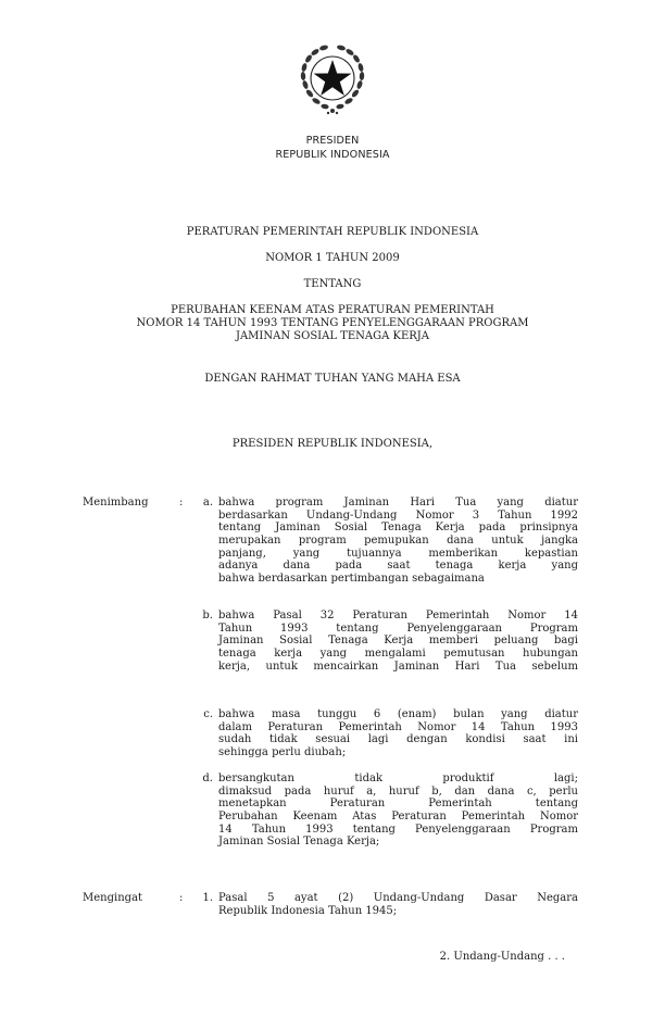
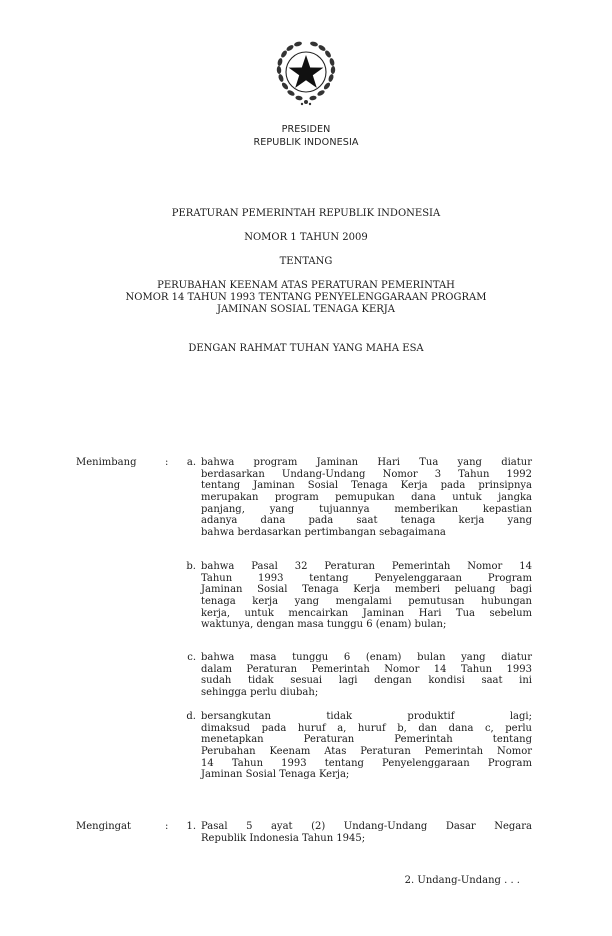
  PRESIDEN
  REPUBLIK INDONESIA
  PERATURAN PEMERINTAH REPUBLIK INDONESIA
  NOMOR 1 TAHUN 2009
  TENTANG
  PERUBAHAN KEENAM ATAS PERATURAN PEMERINTAH
  NOMOR 14 TAHUN 1993 TENTANG PENYELENGGARAAN PROGRAM
  JAMINAN SOSIAL TENAGA KERJA
  DENGAN RAHMAT TUHAN YANG MAHA ESA
- PRESIDEN REPUBLIK INDONESIA,
  Menimbang
  :
  a.
  bahwa program Jaminan Hari Tua yang diatur
  berdasarkan Undang-Undang Nomor 3 Tahun 1992
  tentang Jaminan Sosial Tenaga Kerja pada prinsipnya
  merupakan program pemupukan dana untuk jangka
  panjang, yang tujuannya memberikan kepastian
  adanya dana pada saat tenaga kerja yang
  bahwa berdasarkan pertimbangan sebagaimana
  b.
  bahwa Pasal 32 Peraturan Pemerintah Nomor 14
  Tahun 1993 tentang Penyelenggaraan Program
  Jaminan Sosial Tenaga Kerja memberi peluang bagi
  tenaga kerja yang mengalami pemutusan hubungan
  kerja, untuk mencairkan Jaminan Hari Tua sebelum
+ waktunya, dengan masa tunggu 6 (enam) bulan;
  c.
  bahwa masa tunggu 6 (enam) bulan yang diatur
  dalam Peraturan Pemerintah Nomor 14 Tahun 1993
  sudah tidak sesuai lagi dengan kondisi saat ini
  sehingga perlu diubah;
  d.
  bersangkutan tidak produktif lagi;
  dimaksud pada huruf a, huruf b, dan dana c, perlu
  menetapkan Peraturan Pemerintah tentang
  Perubahan Keenam Atas Peraturan Pemerintah Nomor
  14 Tahun 1993 tentang Penyelenggaraan Program
  Jaminan Sosial Tenaga Kerja;
  Mengingat
  :
  1.
  Pasal 5 ayat (2) Undang-Undang Dasar Negara
  Republik Indonesia Tahun 1945;
  2. Undang-Undang . . .
